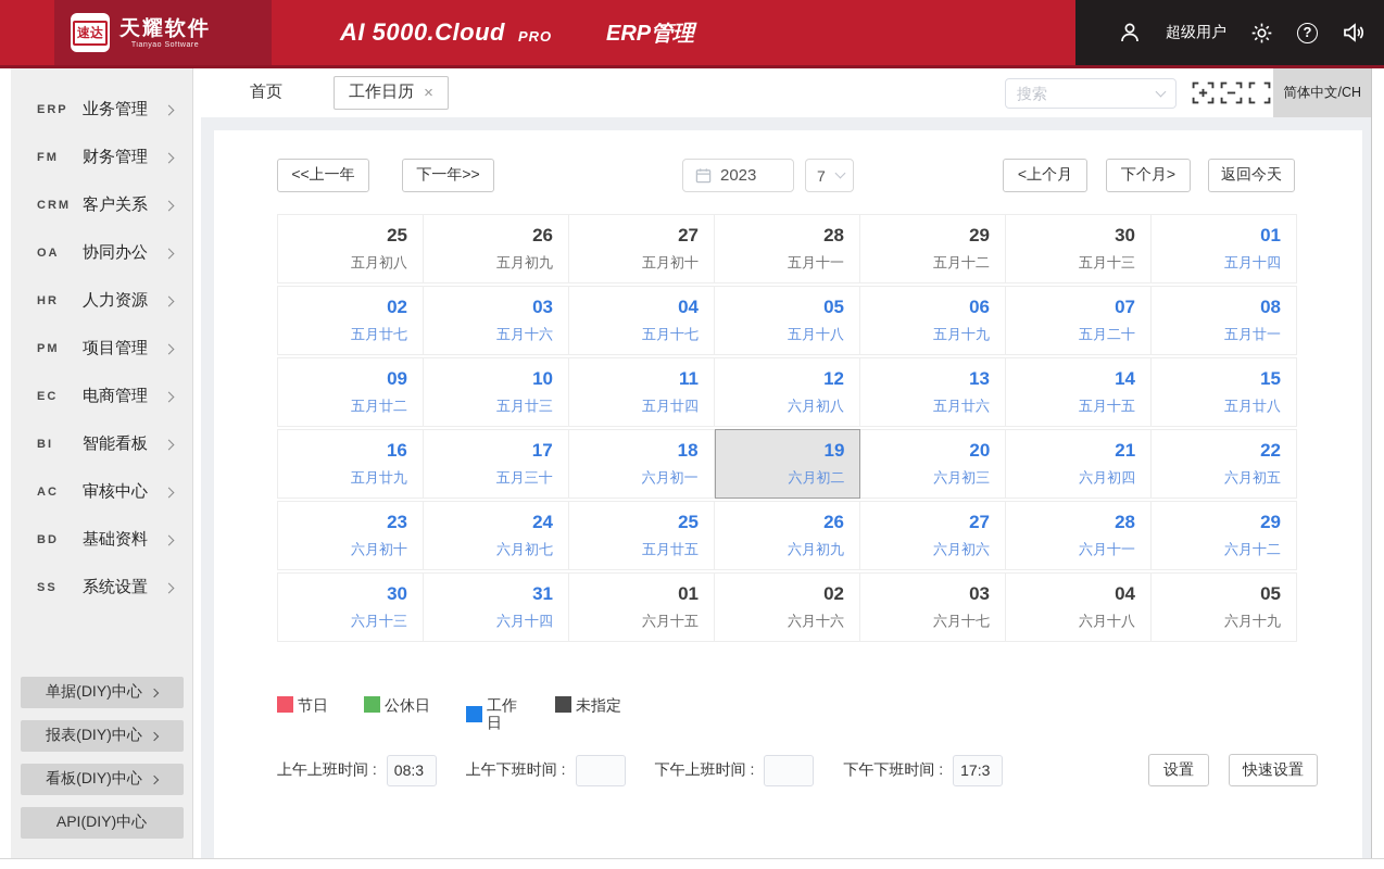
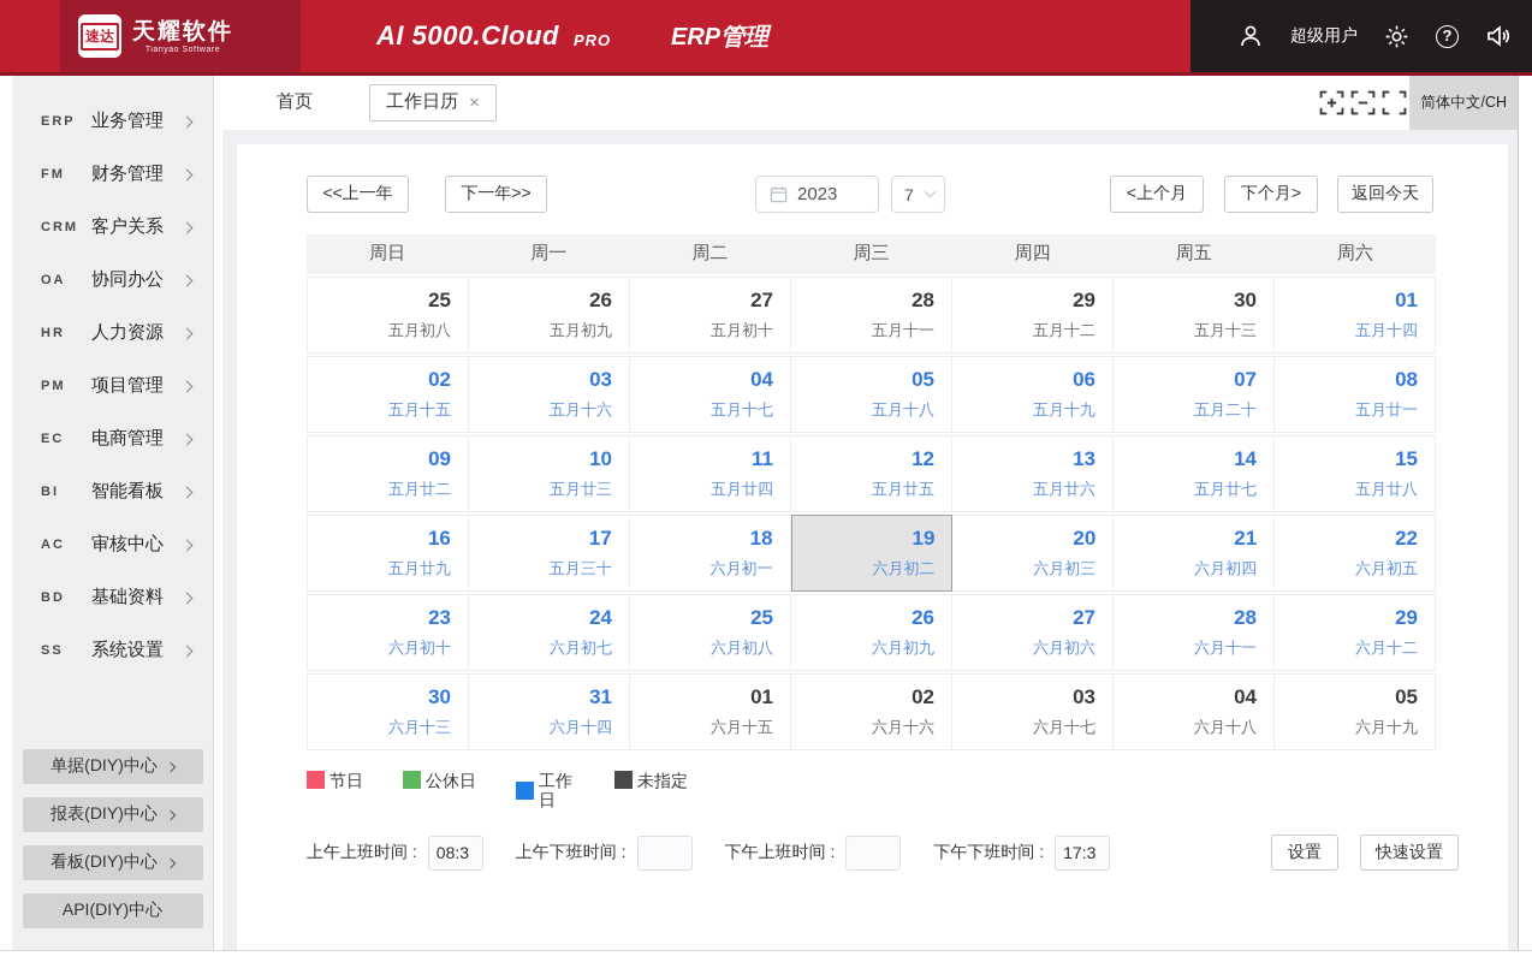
  速达
  天耀软件
  AI 5000.Cloud
  PRO
  ERP管理
  超级用户
  ?
  ERP
  业务管理
  FM
  财务管理
  CRM
  客户关系
  OA
  协同办公
  HR
  人力资源
  PM
  项目管理
  EC
  电商管理
  BI
  智能看板
  AC
  审核中心
  BD
  基础资料
  SS
  系统设置
  单据(DIY)中心
  报表(DIY)中心
  看板(DIY)中心
  API(DIY)中心
  首页
  工作日历
  ×
- 搜索
  简体中文/CH
  <<上一年
  下一年>>
  2023
  7
  <上个月
  下个月>
  返回今天
+ 周日
+ 周一
+ 周二
+ 周三
+ 周四
+ 周五
+ 周六
  25
  五月初八
  26
  五月初九
  27
  五月初十
  28
  五月十一
  29
  五月十二
  30
  五月十三
  01
  五月十四
  02
- 五月廿七
+ 五月十五
  03
  五月十六
  04
  五月十七
  05
  五月十八
  06
  五月十九
  07
  五月二十
  08
  五月廿一
  09
  五月廿二
  10
  五月廿三
  11
  五月廿四
  12
- 六月初八
+ 五月廿五
  13
  五月廿六
  14
- 五月十五
+ 五月廿七
  15
  五月廿八
  16
  五月廿九
  17
  五月三十
  18
  六月初一
  19
  六月初二
  20
  六月初三
  21
  六月初四
  22
  六月初五
  23
  六月初十
  24
  六月初七
  25
- 五月廿五
+ 六月初八
  26
  六月初九
  27
  六月初六
  28
  六月十一
  29
  六月十二
  30
  六月十三
  31
  六月十四
  01
  六月十五
  02
  六月十六
  03
  六月十七
  04
  六月十八
  05
  六月十九
  节日
  公休日
  工作日
  未指定
  上午上班时间 :
  08:3
  上午下班时间 :
  下午上班时间 :
  下午下班时间 :
  17:3
  设置
  快速设置
